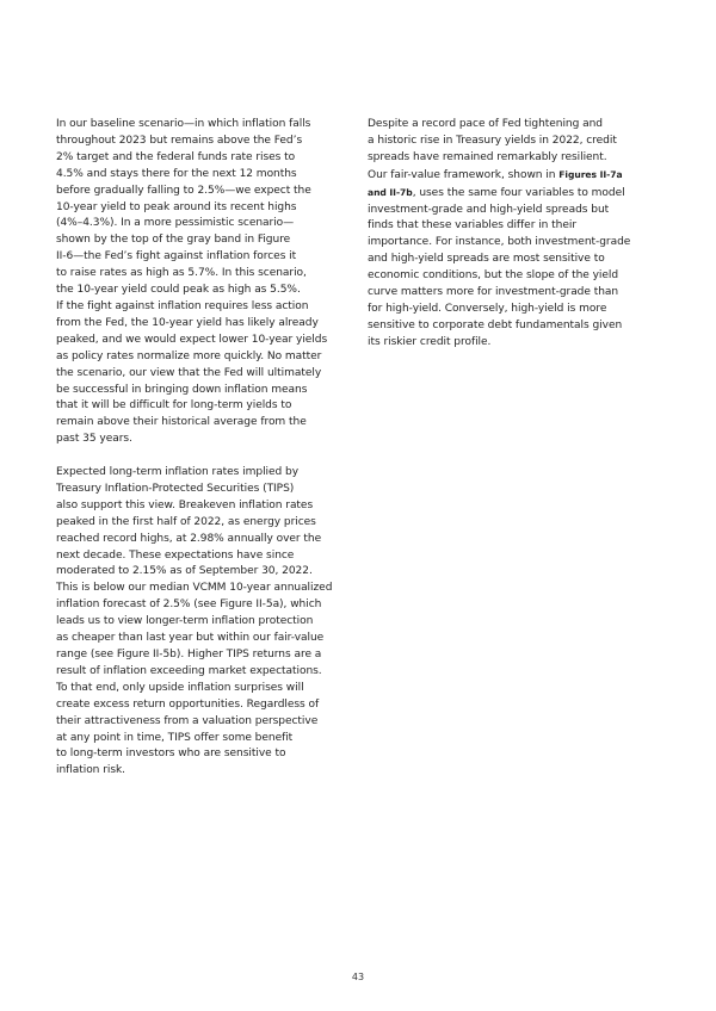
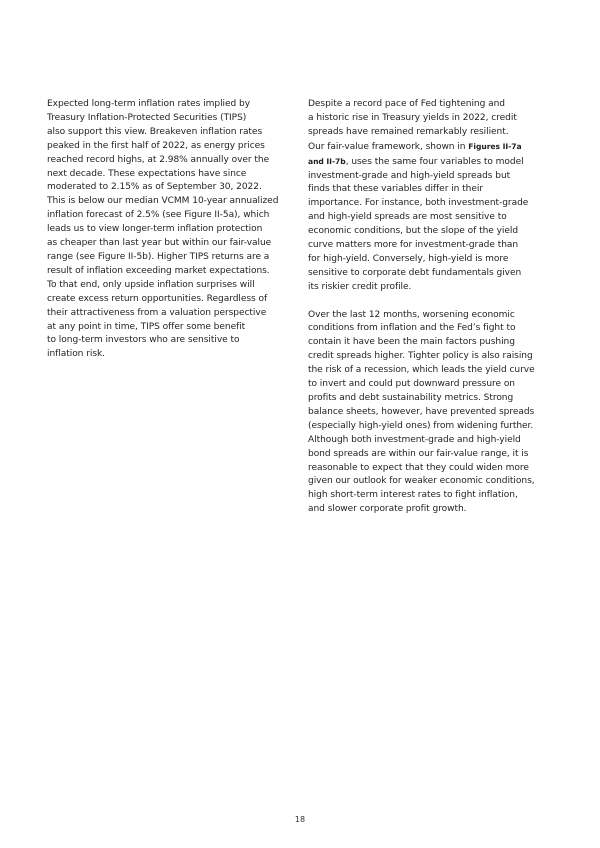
- In our baseline scenario—in which inflation falls
- throughout 2023 but remains above the Fed’s
- 2% target and the federal funds rate rises to
- 4.5% and stays there for the next 12 months
- before gradually falling to 2.5%—we expect the
- 10-year yield to peak around its recent highs
- (4%–4.3%). In a more pessimistic scenario—
- shown by the top of the gray band in Figure
- II-6—the Fed’s fight against inflation forces it
- to raise rates as high as 5.7%. In this scenario,
- the 10-year yield could peak as high as 5.5%.
- If the fight against inflation requires less action
- from the Fed, the 10-year yield has likely already
- peaked, and we would expect lower 10-year yields
- as policy rates normalize more quickly. No matter
- the scenario, our view that the Fed will ultimately
- be successful in bringing down inflation means
- that it will be difficult for long-term yields to
- remain above their historical average from the
- past 35 years.
  Expected long-term inflation rates implied by
  Treasury Inflation-Protected Securities (TIPS)
  also support this view. Breakeven inflation rates
  peaked in the first half of 2022, as energy prices
  reached record highs, at 2.98% annually over the
  next decade. These expectations have since
  moderated to 2.15% as of September 30, 2022.
  This is below our median VCMM 10-year annualized
  inflation forecast of 2.5% (see Figure II-5a), which
  leads us to view longer-term inflation protection
  as cheaper than last year but within our fair-value
  range (see Figure II-5b). Higher TIPS returns are a
  result of inflation exceeding market expectations.
  To that end, only upside inflation surprises will
  create excess return opportunities. Regardless of
  their attractiveness from a valuation perspective
  at any point in time, TIPS offer some benefit
  to long-term investors who are sensitive to
  inflation risk.
  Despite a record pace of Fed tightening and
  a historic rise in Treasury yields in 2022, credit
  spreads have remained remarkably resilient.
  Our fair-value framework, shown in Figures II-7a and II-7b, uses the same four variables to model
  investment-grade and high-yield spreads but
  finds that these variables differ in their
  importance. For instance, both investment-grade
  and high-yield spreads are most sensitive to
  economic conditions, but the slope of the yield
  curve matters more for investment-grade than
  for high-yield. Conversely, high-yield is more
  sensitive to corporate debt fundamentals given
  its riskier credit profile.
+ Over the last 12 months, worsening economic
+ conditions from inflation and the Fed’s fight to
+ contain it have been the main factors pushing
+ credit spreads higher. Tighter policy is also raising
+ the risk of a recession, which leads the yield curve
+ to invert and could put downward pressure on
+ profits and debt sustainability metrics. Strong
+ balance sheets, however, have prevented spreads
+ (especially high-yield ones) from widening further.
+ Although both investment-grade and high-yield
+ bond spreads are within our fair-value range, it is
+ reasonable to expect that they could widen more
+ given our outlook for weaker economic conditions,
+ high short-term interest rates to fight inflation,
+ and slower corporate profit growth.
- 43
+ 18
